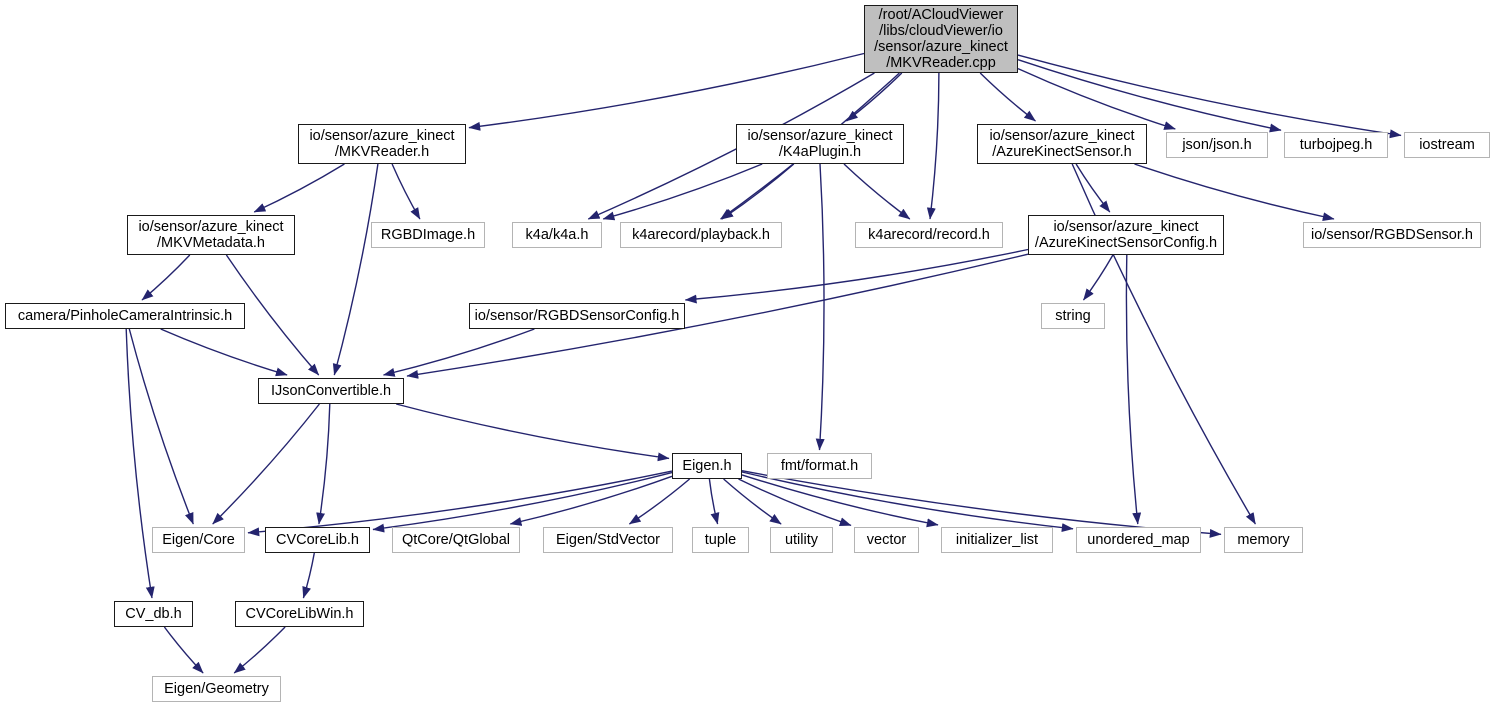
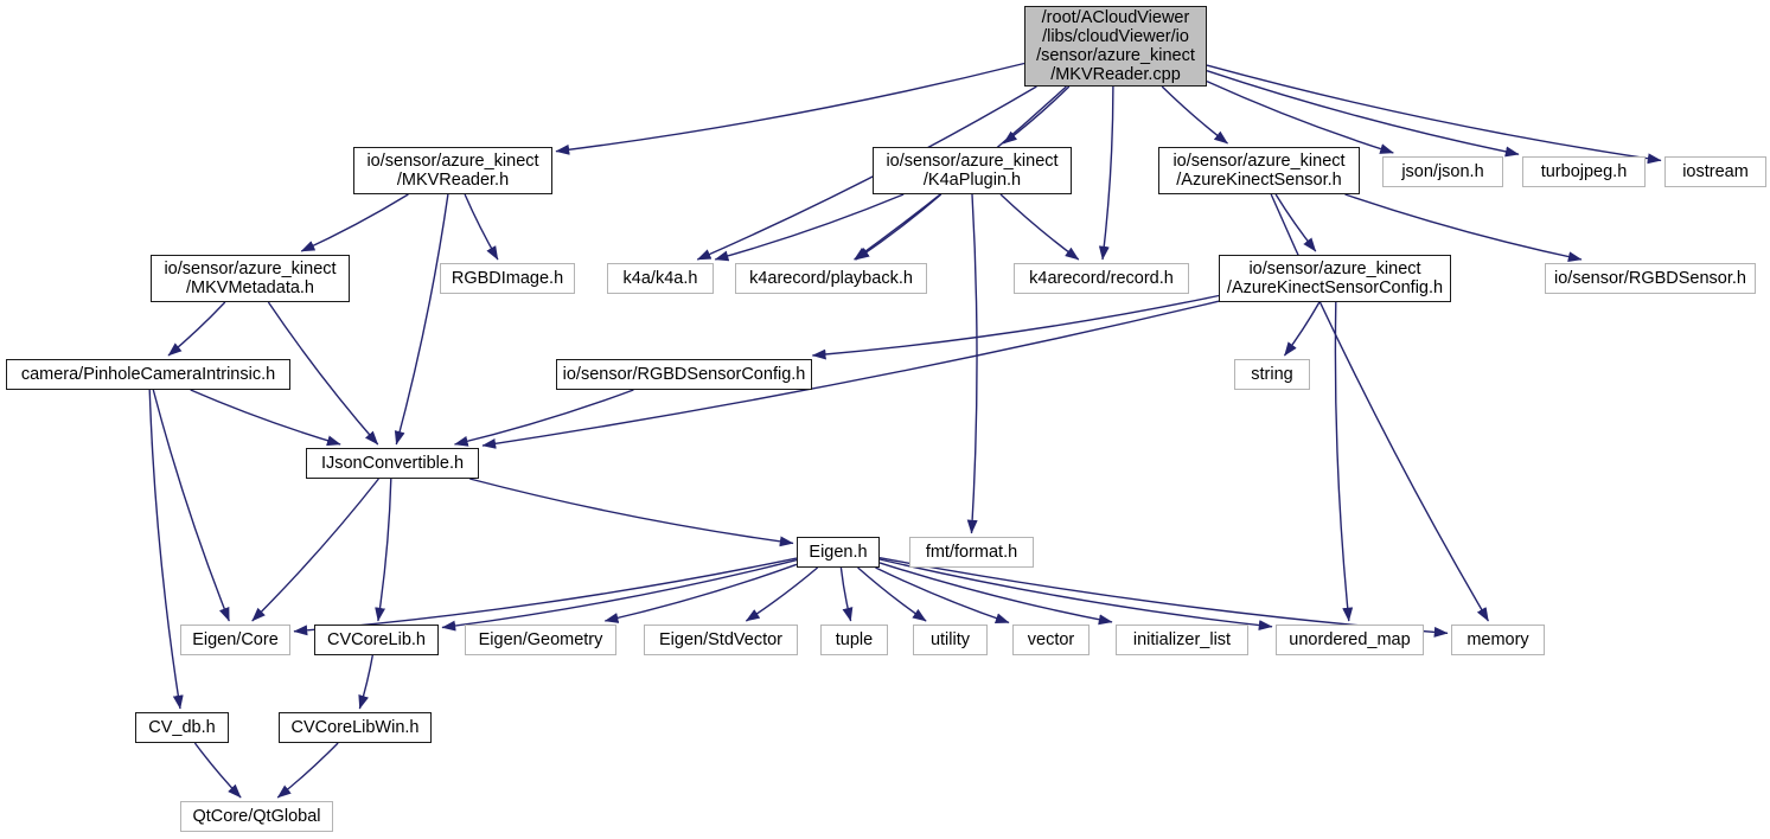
  /root/ACloudViewer
  /libs/cloudViewer/io
  /sensor/azure_kinect
  /MKVReader.cpp
  io/sensor/azure_kinect
  /MKVReader.h
  io/sensor/azure_kinect
  /K4aPlugin.h
  io/sensor/azure_kinect
  /AzureKinectSensor.h
  json/json.h
  turbojpeg.h
  iostream
  io/sensor/azure_kinect
  /MKVMetadata.h
  RGBDImage.h
  k4a/k4a.h
  k4arecord/playback.h
  k4arecord/record.h
  io/sensor/azure_kinect
  /AzureKinectSensorConfig.h
  io/sensor/RGBDSensor.h
  camera/PinholeCameraIntrinsic.h
  io/sensor/RGBDSensorConfig.h
  string
  IJsonConvertible.h
  Eigen.h
  fmt/format.h
  Eigen/Core
  CVCoreLib.h
- QtCore/QtGlobal
+ Eigen/Geometry
  Eigen/StdVector
  tuple
  utility
  vector
  initializer_list
  unordered_map
  memory
  CV_db.h
  CVCoreLibWin.h
- Eigen/Geometry
+ QtCore/QtGlobal
